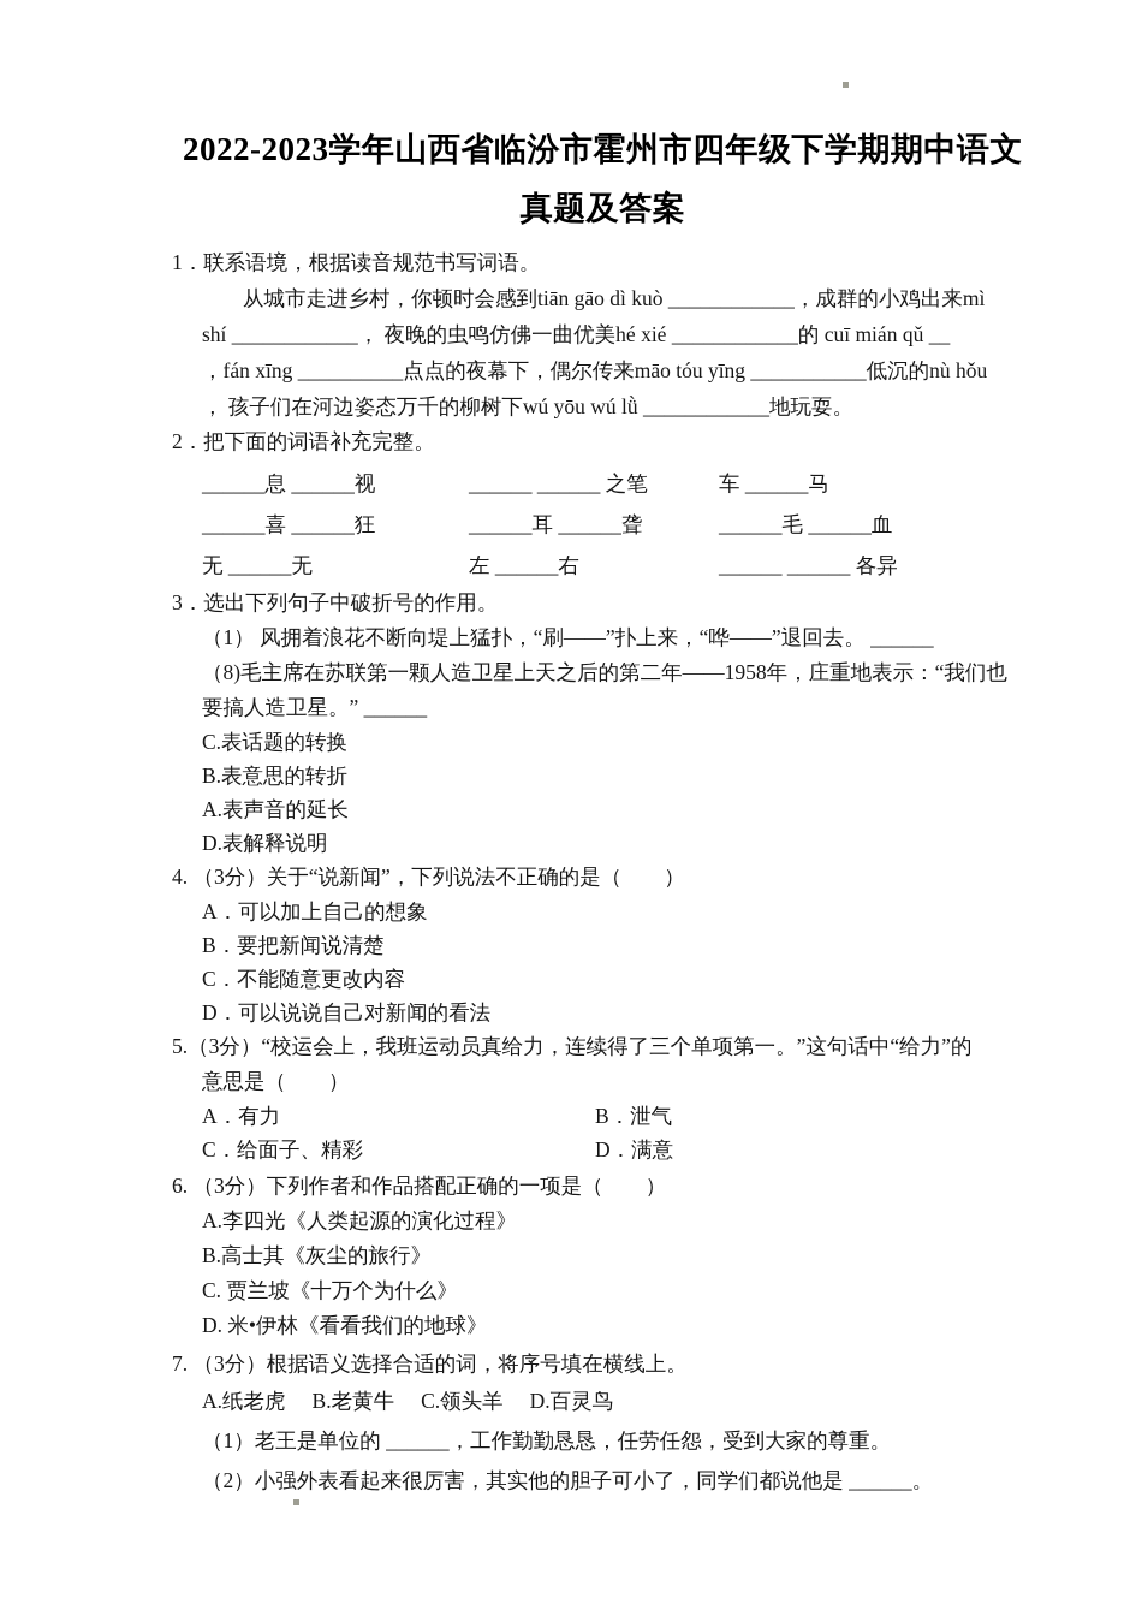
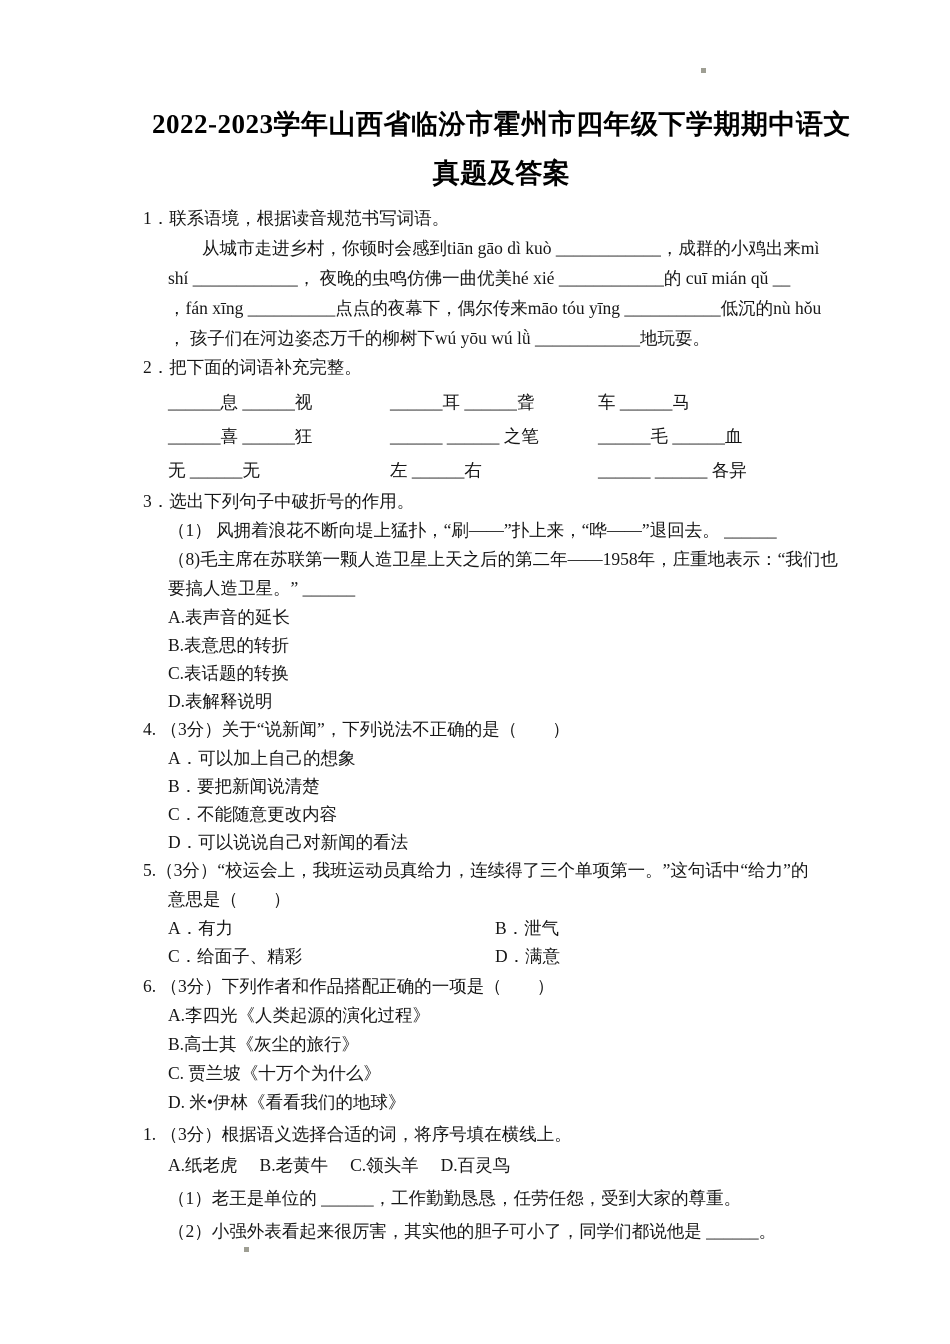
  2022-2023学年山西省临汾市霍州市四年级下学期期中语文
  真题及答案
  1．联系语境，根据读音规范书写词语。
  从城市走进乡村，你顿时会感到tiān gāo dì kuò ____________，成群的小鸡出来mì
  shí ____________， 夜晚的虫鸣仿佛一曲优美hé xié ____________的 cuī mián qǔ __
  ，fán xīng __________点点的夜幕下，偶尔传来māo tóu yīng ___________低沉的nù hǒu
  ， 孩子们在河边姿态万千的柳树下wú yōu wú lǜ ____________地玩耍。
  2．把下面的词语补充完整。
  ______息 ______视
- ______ ______ 之笔
+ ______耳 ______聋
  车 ______马
  ______喜 ______狂
- ______耳 ______聋
+ ______ ______ 之笔
  ______毛 ______血
  无 ______无
  左 ______右
  ______ ______ 各异
  3．选出下列句子中破折号的作用。
  （1） 风拥着浪花不断向堤上猛扑，“刷——”扑上来，“哗——”退回去。 ______
  （8)毛主席在苏联第一颗人造卫星上天之后的第二年——1958年，庄重地表示：“我们也
  要搞人造卫星。” ______
- C.表话题的转换
+ A.表声音的延长
  B.表意思的转折
- A.表声音的延长
+ C.表话题的转换
  D.表解释说明
  4. （3分）关于“说新闻”，下列说法不正确的是（ ）
  A．可以加上自己的想象
  B．要把新闻说清楚
  C．不能随意更改内容
  D．可以说说自己对新闻的看法
  5.（3分）“校运会上，我班运动员真给力，连续得了三个单项第一。”这句话中“给力”的
  意思是（ ）
  A．有力
  B．泄气
  C．给面子、精彩
  D．满意
  6. （3分）下列作者和作品搭配正确的一项是（ ）
  A.李四光《人类起源的演化过程》
  B.高士其《灰尘的旅行》
  C. 贾兰坡《十万个为什么》
  D. 米•伊林《看看我们的地球》
- 7. （3分）根据语义选择合适的词，将序号填在横线上。
+ 1. （3分）根据语义选择合适的词，将序号填在横线上。
  A.纸老虎
  B.老黄牛
  C.领头羊
  D.百灵鸟
  （1）老王是单位的 ______，工作勤勤恳恳，任劳任怨，受到大家的尊重。
  （2）小强外表看起来很厉害，其实他的胆子可小了，同学们都说他是 ______。
